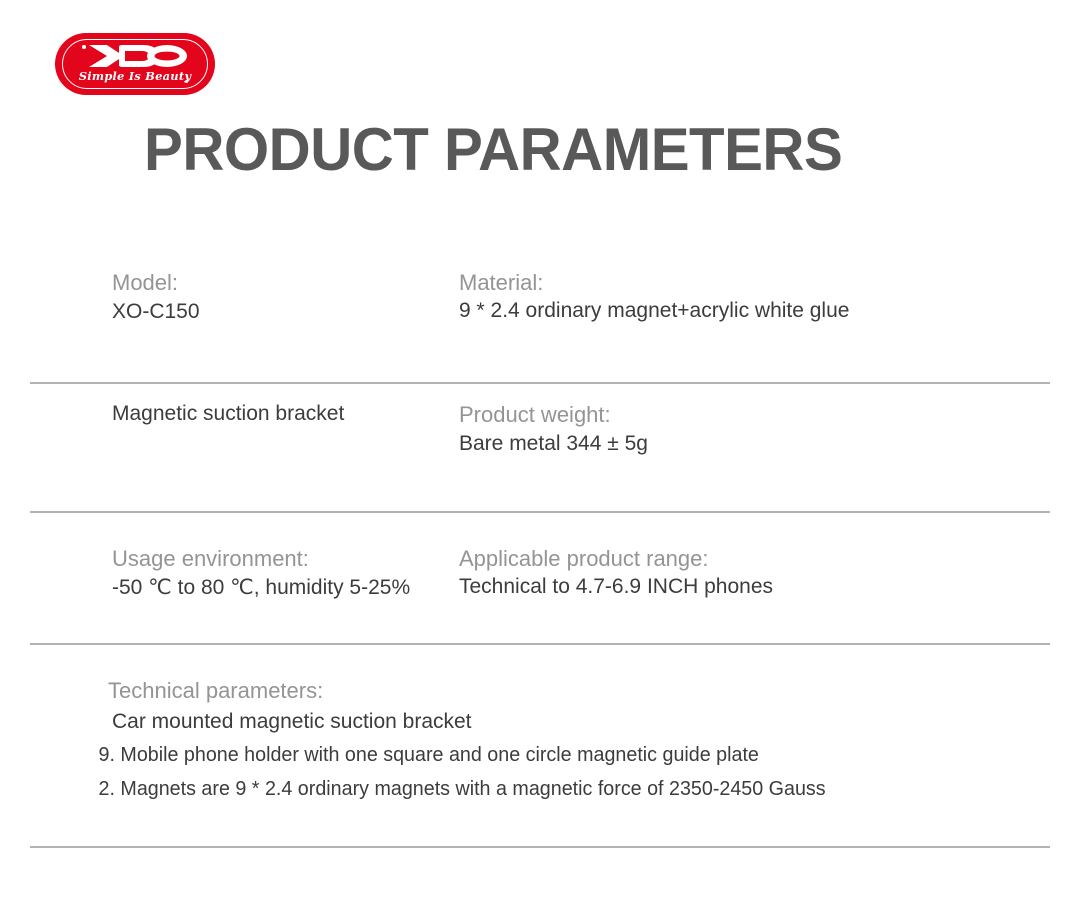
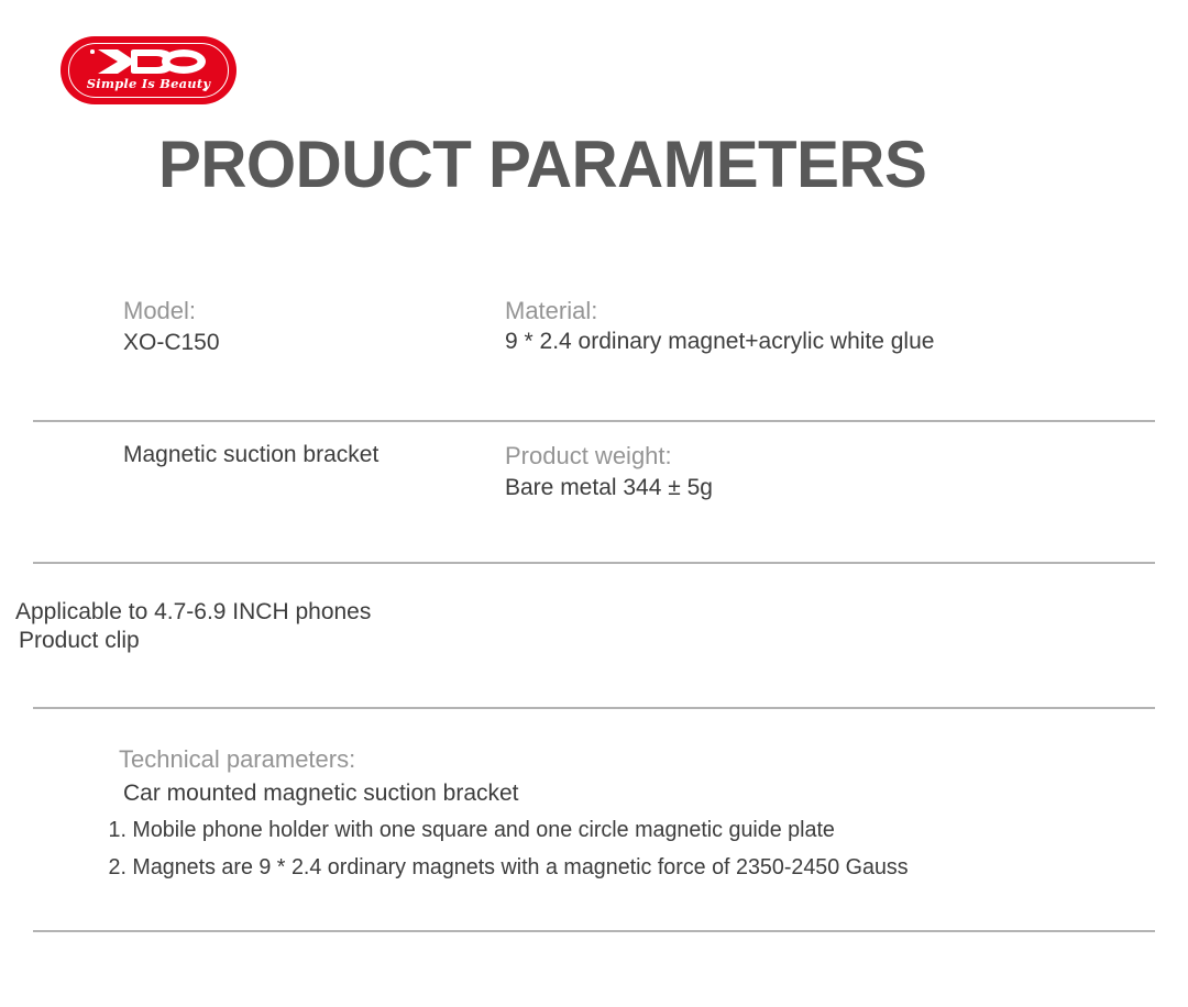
  Simple Is Beauty
  PRODUCT PARAMETERS
  Model:
  XO-C150
  Material:
  9 * 2.4 ordinary magnet+acrylic white glue
  Magnetic suction bracket
  Product weight:
  Bare metal 344 ± 5g
- Usage environment:
- -50 ℃ to 80 ℃, humidity 5-25%
- Applicable product range:
- Technical to 4.7-6.9 INCH phones
+ Applicable to 4.7-6.9 INCH phones
+ Product clip
  Technical parameters:
  Car mounted magnetic suction bracket
- 9. Mobile phone holder with one square and one circle magnetic guide plate
+ 1. Mobile phone holder with one square and one circle magnetic guide plate
  2. Magnets are 9 * 2.4 ordinary magnets with a magnetic force of 2350-2450 Gauss
